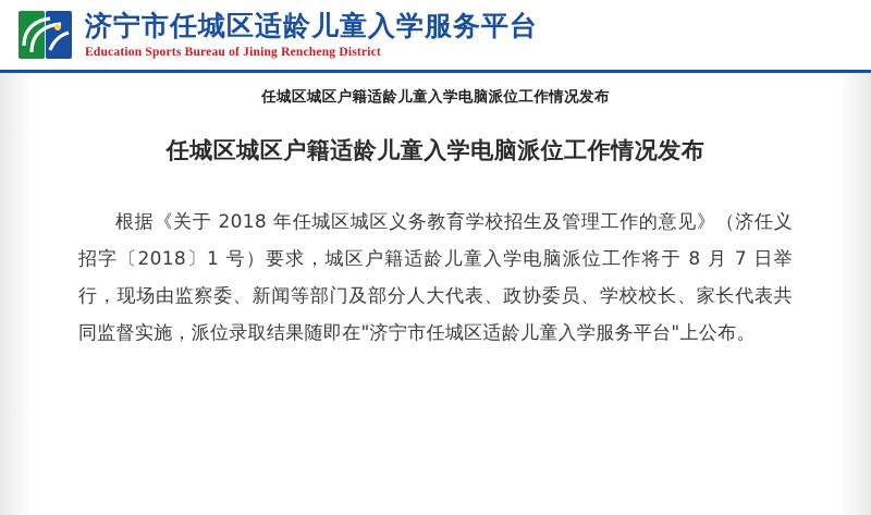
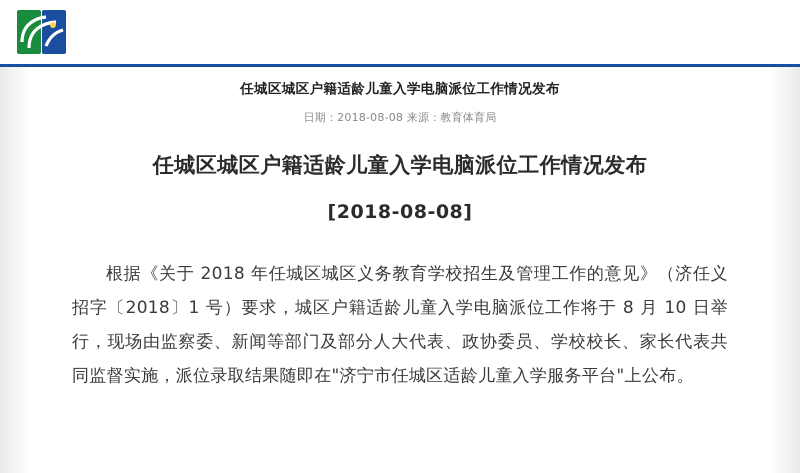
- 济宁市任城区适龄儿童入学服务平台
- Education Sports Bureau of Jining Rencheng District
  任城区城区户籍适龄儿童入学电脑派位工作情况发布
+ 日期：2018-08-08 来源：教育体育局
  任城区城区户籍适龄儿童入学电脑派位工作情况发布
+ [2018-08-08]
- 根据《关于 2018 年任城区城区义务教育学校招生及管理工作的意见》（济任义招字〔2018〕1 号）要求，城区户籍适龄儿童入学电脑派位工作将于 8 月 7 日举行，现场由监察委、新闻等部门及部分人大代表、政协委员、学校校长、家长代表共同监督实施，派位录取结果随即在"济宁市任城区适龄儿童入学服务平台"上公布。
+ 根据《关于 2018 年任城区城区义务教育学校招生及管理工作的意见》（济任义招字〔2018〕1 号）要求，城区户籍适龄儿童入学电脑派位工作将于 8 月 10 日举行，现场由监察委、新闻等部门及部分人大代表、政协委员、学校校长、家长代表共同监督实施，派位录取结果随即在"济宁市任城区适龄儿童入学服务平台"上公布。
